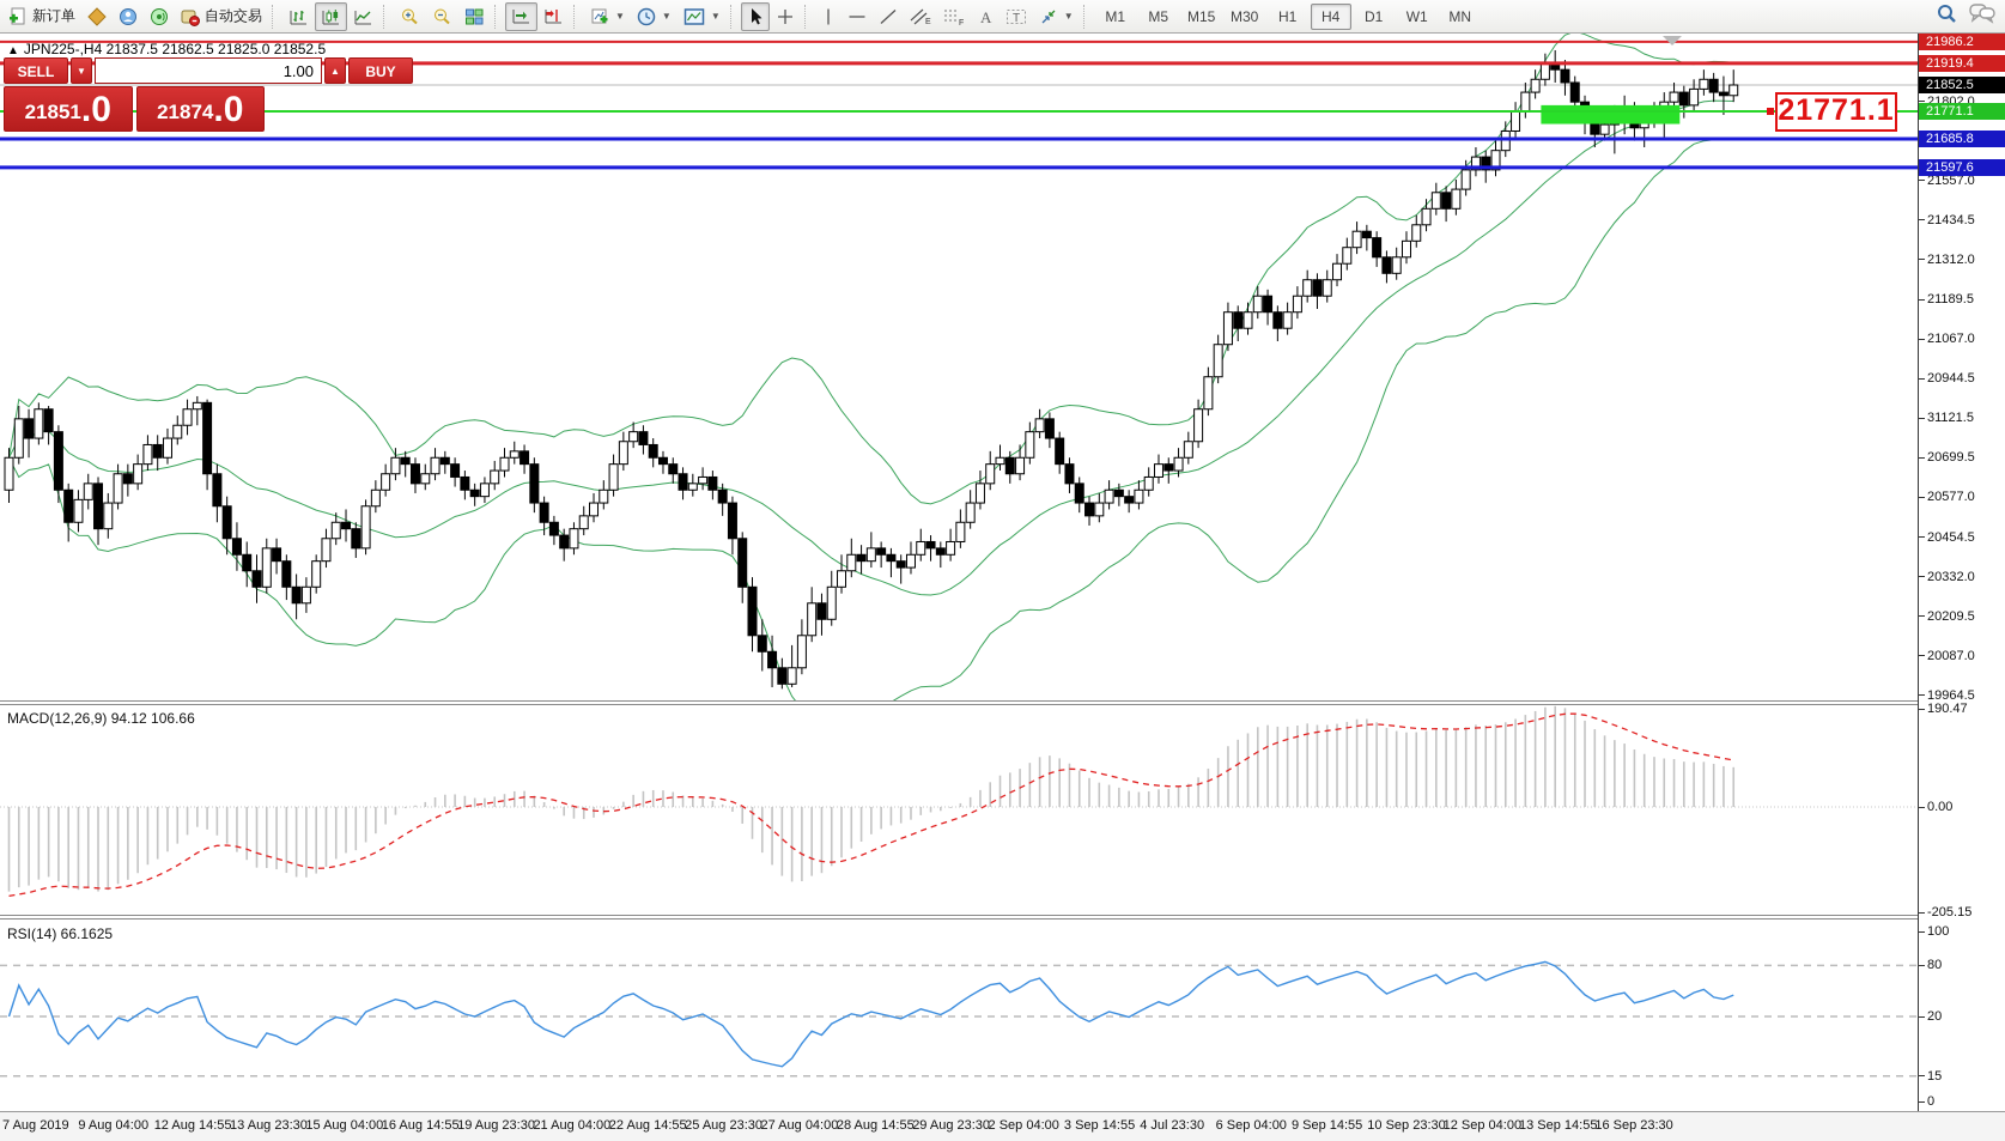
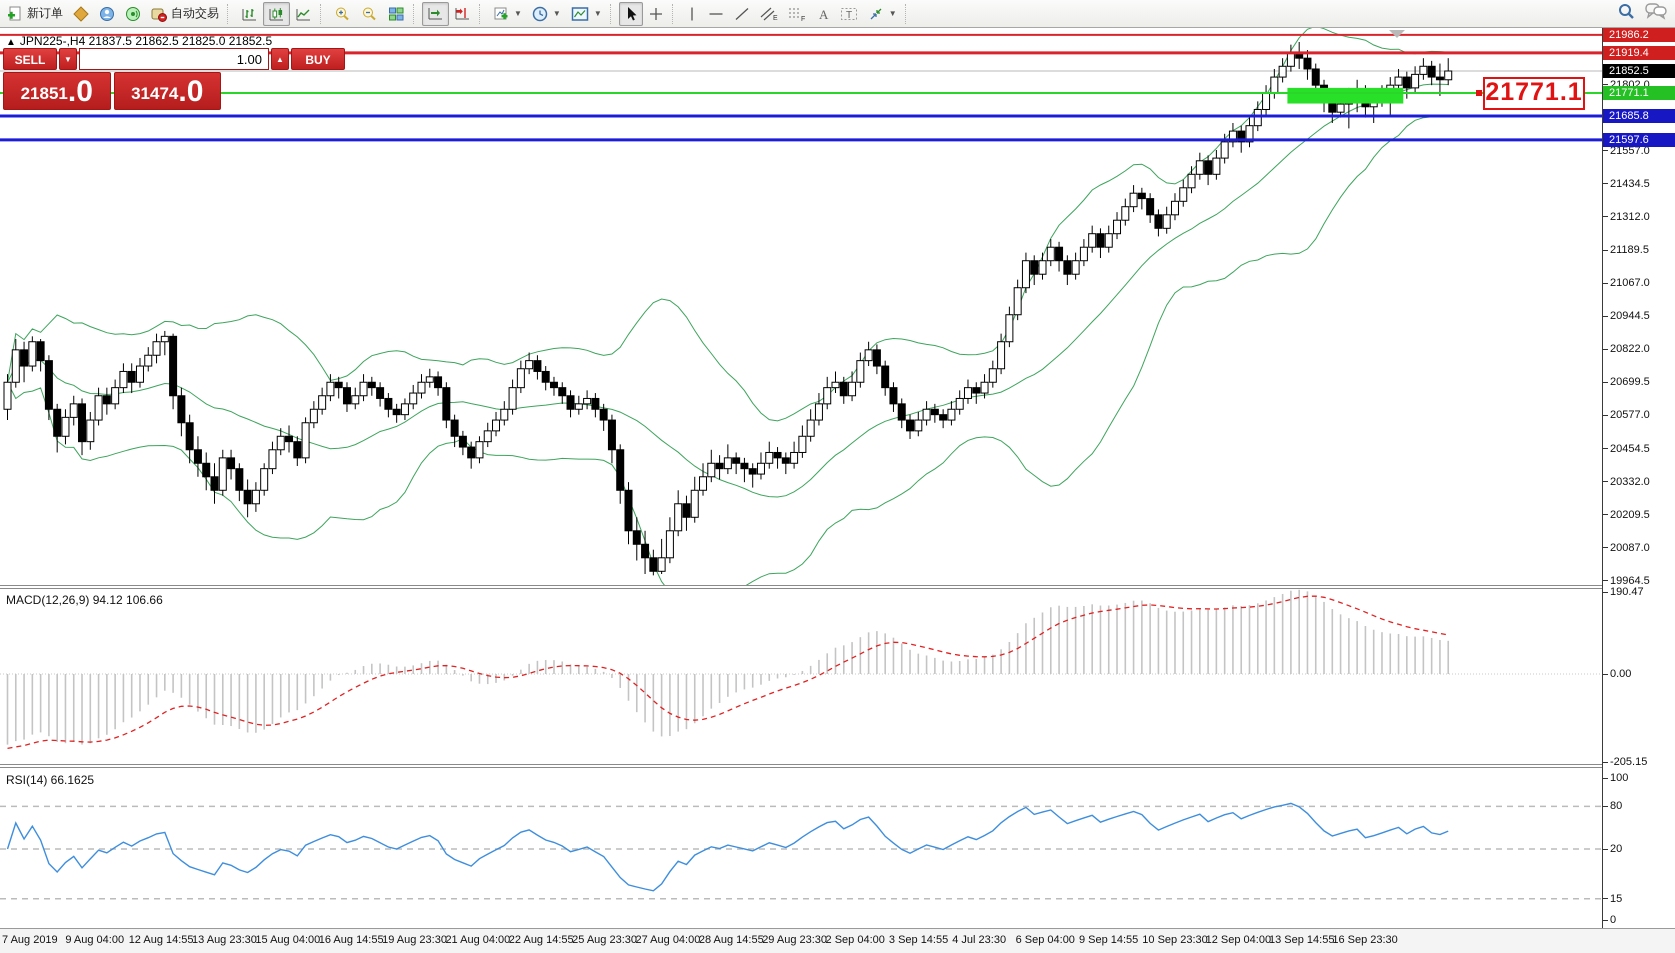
  新订单
  自动交易
  ▼
  ▼
  ▼
  A
  T
  ▼
- M1
- M5
- M15
- M30
- H1
- H4
- D1
- W1
- MN
  ▲ JPN225-,H4 21837.5 21862.5 21825.0 21852.5
  SELL
  ▼
  1.00
  ▲
  BUY
  21851
  .0
- 21874
+ 31474
  .0
  21771.1
  MACD(12,26,9) 94.12 106.66
  RSI(14) 66.1625
  21802.0
  21557.0
  21434.5
  21312.0
  21189.5
  21067.0
  20944.5
- 31121.5
+ 20822.0
  20699.5
  20577.0
  20454.5
  20332.0
  20209.5
  20087.0
  19964.5
  190.47
  0.00
  -205.15
  100
  80
  20
  15
  0
  21986.2
  21919.4
  21771.1
  21685.8
  21597.6
  21852.5
  7 Aug 2019
  9 Aug 04:00
  12 Aug 14:55
  13 Aug 23:30
  15 Aug 04:00
  16 Aug 14:55
  19 Aug 23:30
  21 Aug 04:00
  22 Aug 14:55
  25 Aug 23:30
  27 Aug 04:00
  28 Aug 14:55
  29 Aug 23:30
  2 Sep 04:00
  3 Sep 14:55
  4 Jul 23:30
  6 Sep 04:00
  9 Sep 14:55
  10 Sep 23:30
  12 Sep 04:00
  13 Sep 14:55
  16 Sep 23:30
